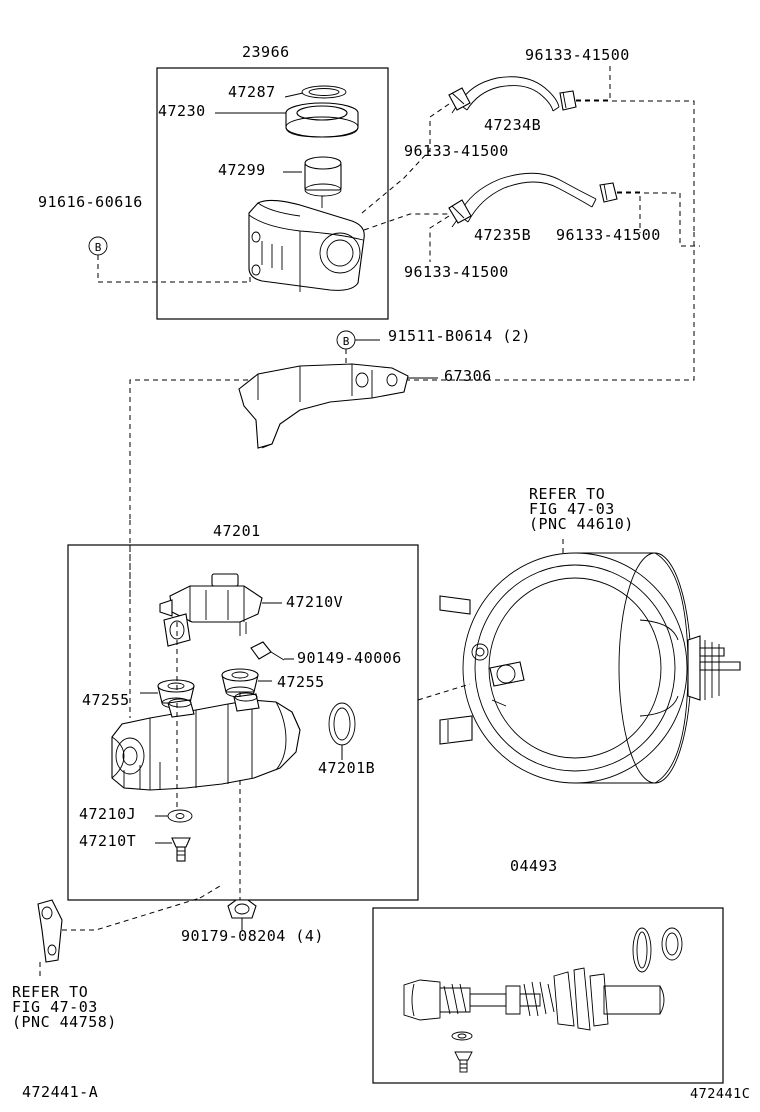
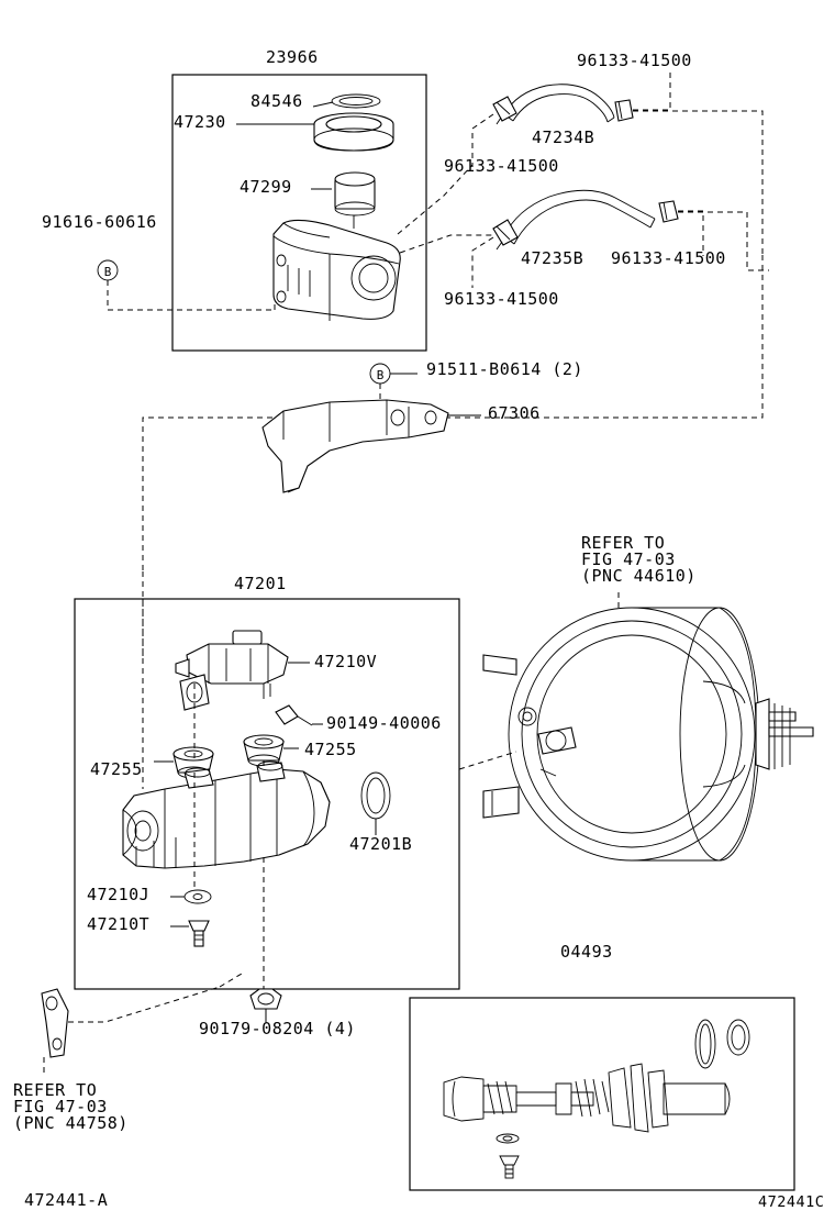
  B
  B
  23966
- 47287
+ 84546
  47230
  47299
  91616-60616
  96133-41500
  47234B
  96133-41500
  47235B
  96133-41500
  96133-41500
  91511-B0614 (2)
  67306
  REFER TO
  FIG 47-03
  (PNC 44610)
  47201
  47210V
  90149-40006
  47255
  47255
  47201B
  47210J
  47210T
  90179-08204 (4)
  REFER TO
  FIG 47-03
  (PNC 44758)
  04493
  472441-A
  472441C
